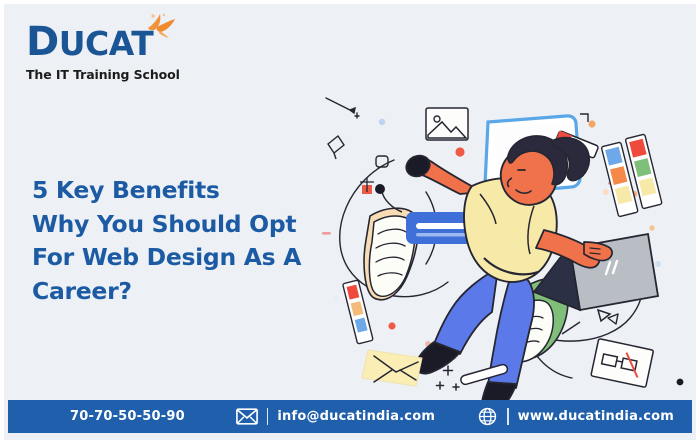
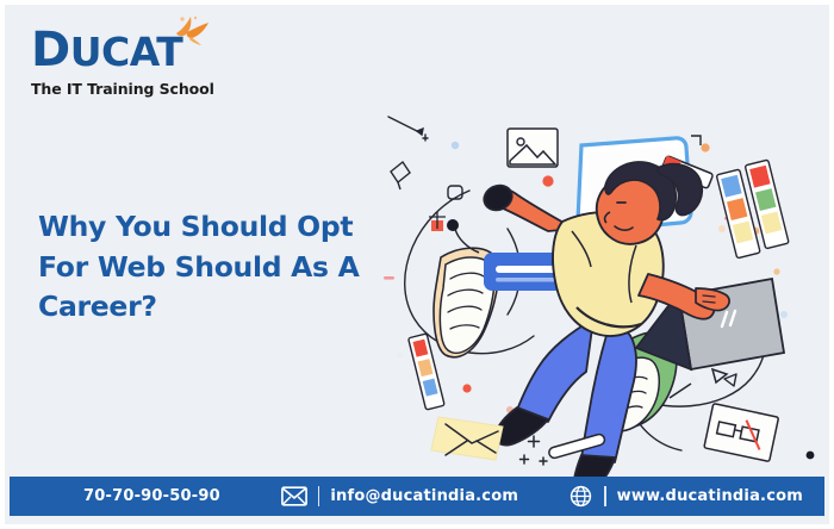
  DUCAT
  The IT Training School
- 5 Key Benefits
  Why You Should Opt
- For Web Design As A
+ For Web Should As A
  Career?
- 70-70-50-50-90
+ 70-70-90-50-90
  info@ducatindia.com
  www.ducatindia.com
